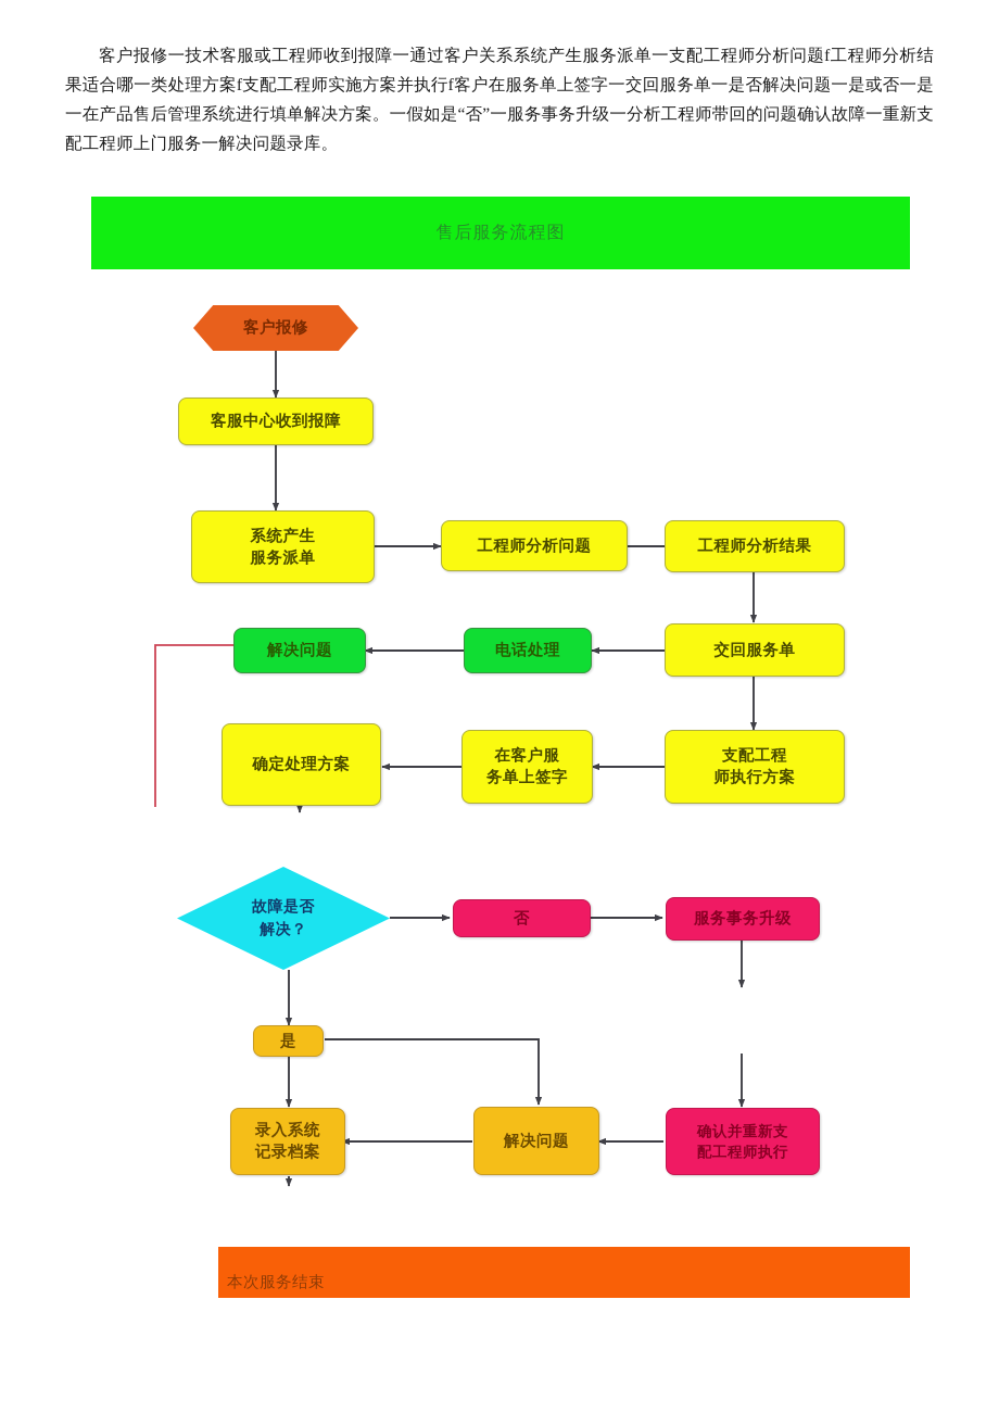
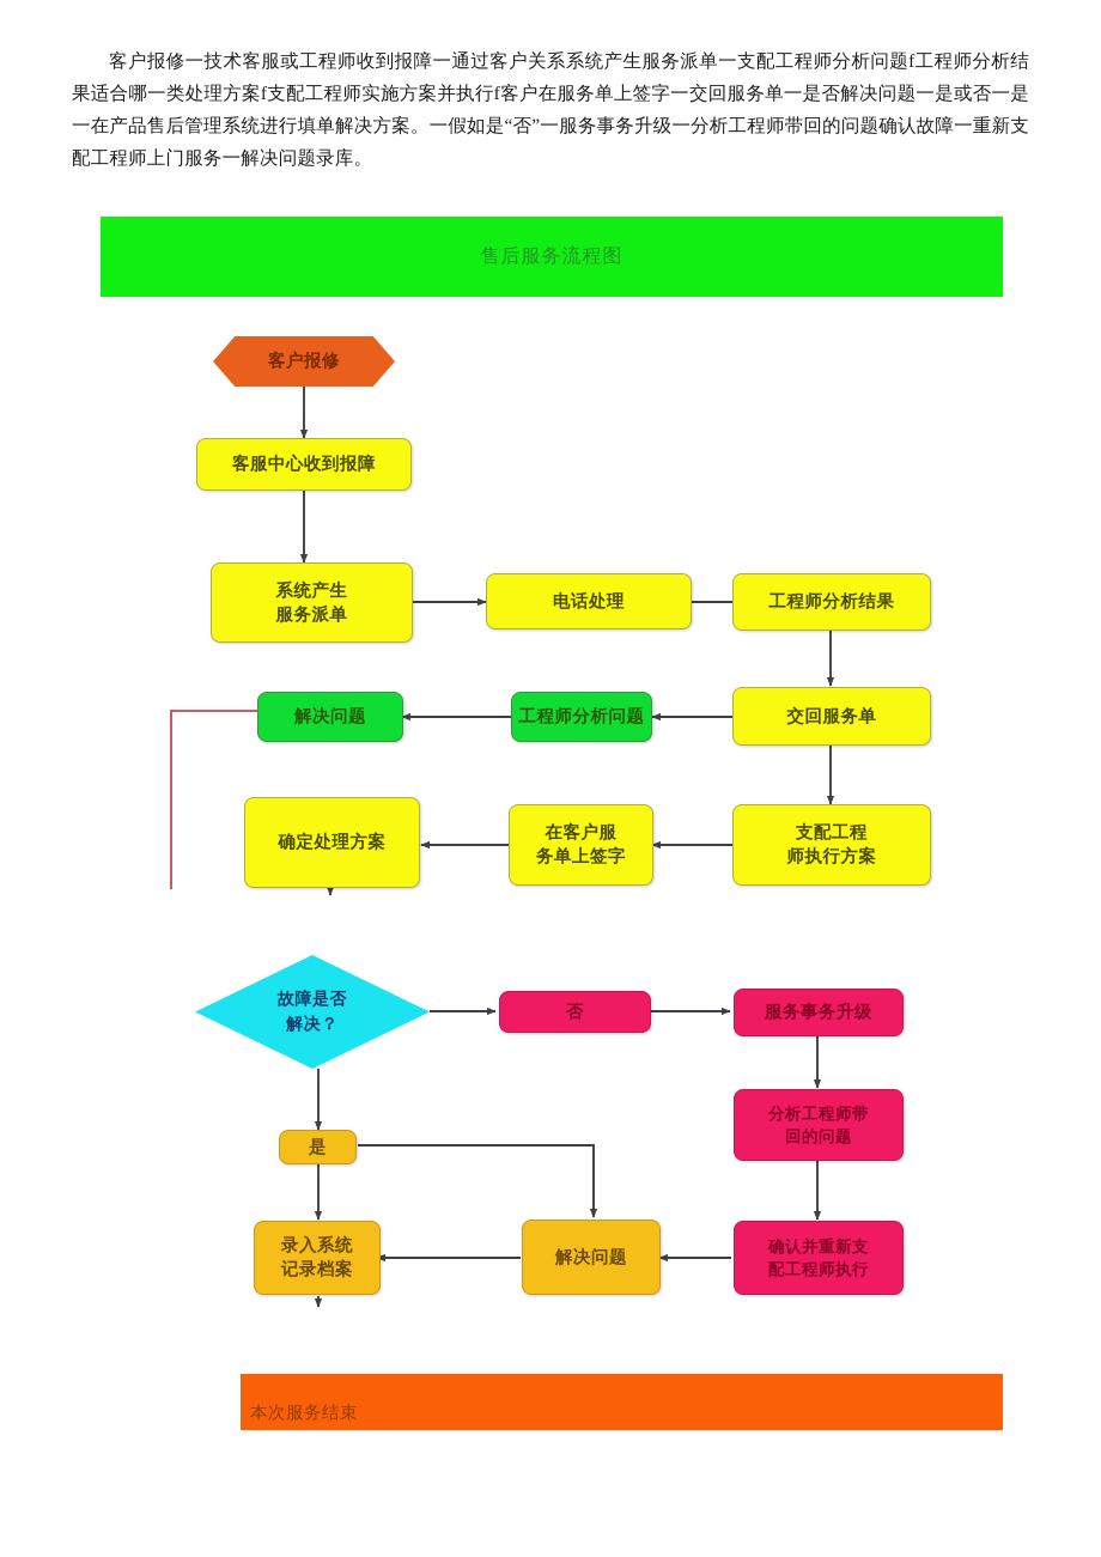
  客户报修一技术客服或工程师收到报障一通过客户关系系统产生服务派单一支配工程师分析问题f工程师分析结果适合哪一类处理方案f支配工程师实施方案并执行f客户在服务单上签字一交回服务单一是否解决问题一是或否一是一在产品售后管理系统进行填单解决方案。一假如是“否”一服务事务升级一分析工程师带回的问题确认故障一重新支配工程师上门服务一解决问题录库。
  售后服务流程图
  客户报修
  客服中心收到报障
  系统产生
  服务派单
- 工程师分析问题
+ 电话处理
  工程师分析结果
  交回服务单
- 电话处理
+ 工程师分析问题
  解决问题
  支配工程
  师执行方案
  在客户服
  务单上签字
  确定处理方案
  故障是否
  解决？
  否
  服务事务升级
+ 分析工程师带
+ 回的问题
  确认并重新支
  配工程师执行
  是
  解决问题
  录入系统
  记录档案
  本次服务结束
